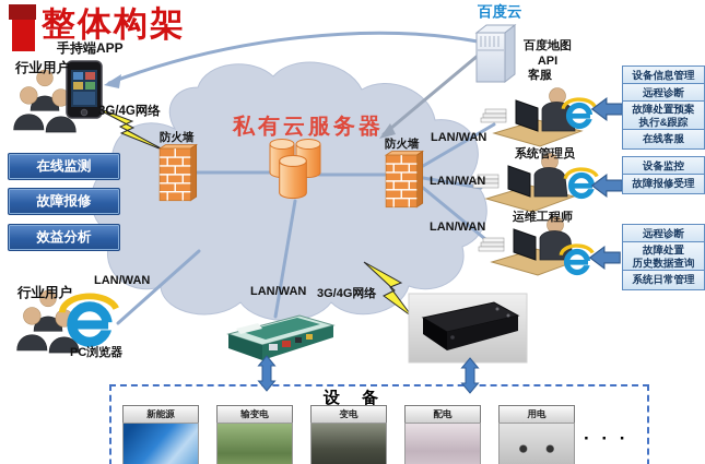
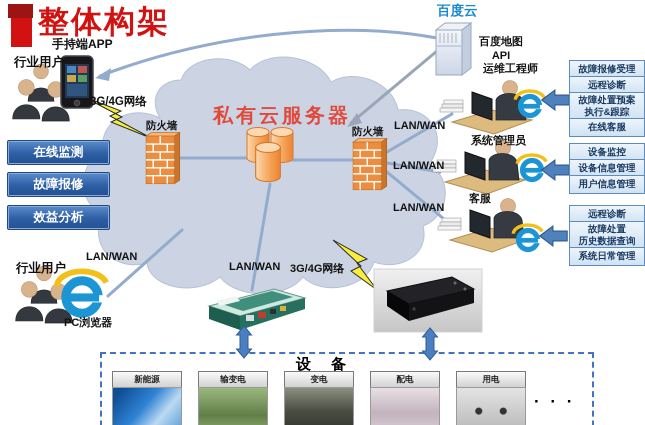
  整体构架
  手持端APP
  行业用户
  3G/4G网络
  在线监测
  故障报修
  效益分析
  行业用户
  LAN/WAN
  PC浏览器
  私有云服务器
  防火墙
  防火墙
  LAN/WAN
  3G/4G网络
  百度云
  百度地图
  API
- 客服
+ 运维工程师
  系统管理员
- 运维工程师
+ 客服
  LAN/WAN
  LAN/WAN
  LAN/WAN
- 设备信息管理
+ 故障报修受理
  远程诊断
  故障处置预案
  执行&跟踪
  在线客服
  设备监控
- 故障报修受理
+ 设备信息管理
+ 用户信息管理
  远程诊断
  故障处置
  历史数据查询
  系统日常管理
  设 备
  新能源
  输变电
  变电
  配电
  用电
  · · ·
